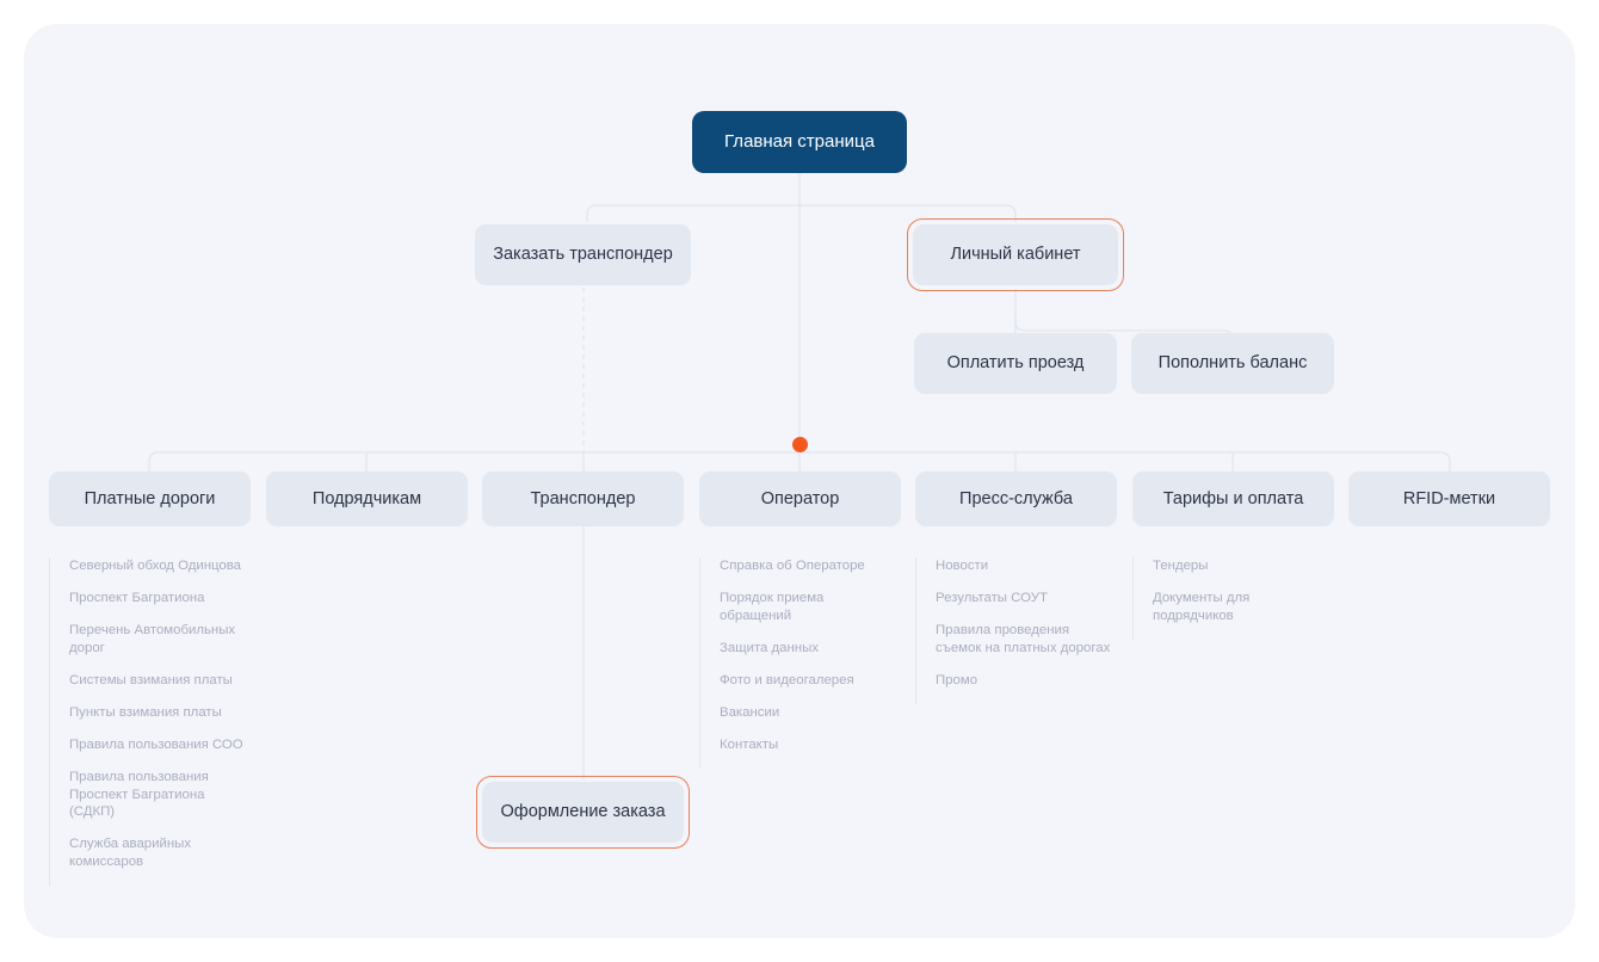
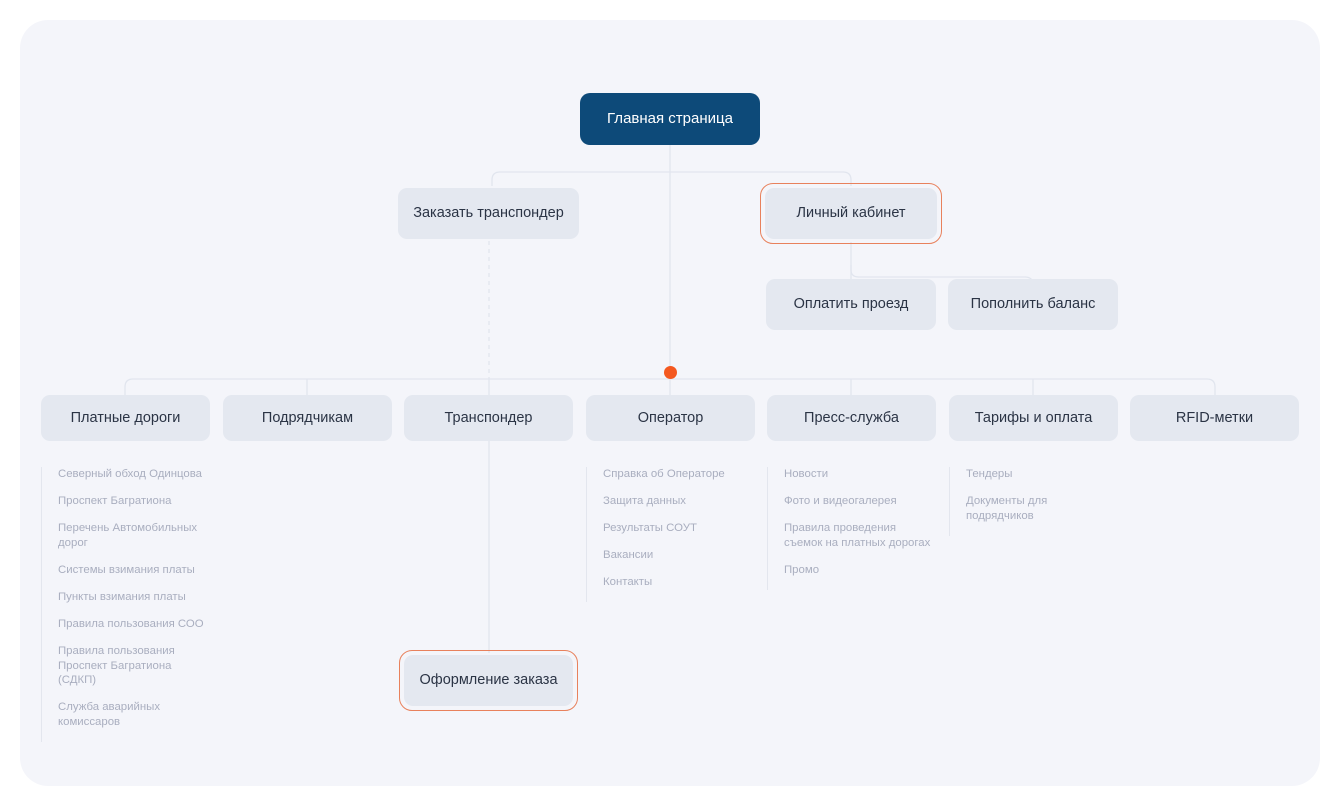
  Главная страница
  Заказать транспондер
  Личный кабинет
  Оплатить проезд
  Пополнить баланс
  Платные дороги
  Подрядчикам
  Транспондер
  Оператор
  Пресс-служба
  Тарифы и оплата
  RFID-метки
  Северный обход Одинцова
  Проспект Багратиона
  Перечень Автомобильных
  дорог
  Системы взимания платы
  Пункты взимания платы
  Правила пользования СОО
  Правила пользования
  Проспект Багратиона
  (СДКП)
  Служба аварийных
  комиссаров
  Справка об Операторе
- Порядок приема
- обращений
  Защита данных
- Фото и видеогалерея
+ Результаты СОУТ
  Вакансии
  Контакты
  Новости
- Результаты СОУТ
+ Фото и видеогалерея
  Правила проведения
  съемок на платных дорогах
  Промо
  Тендеры
  Документы для
  подрядчиков
  Оформление заказа
